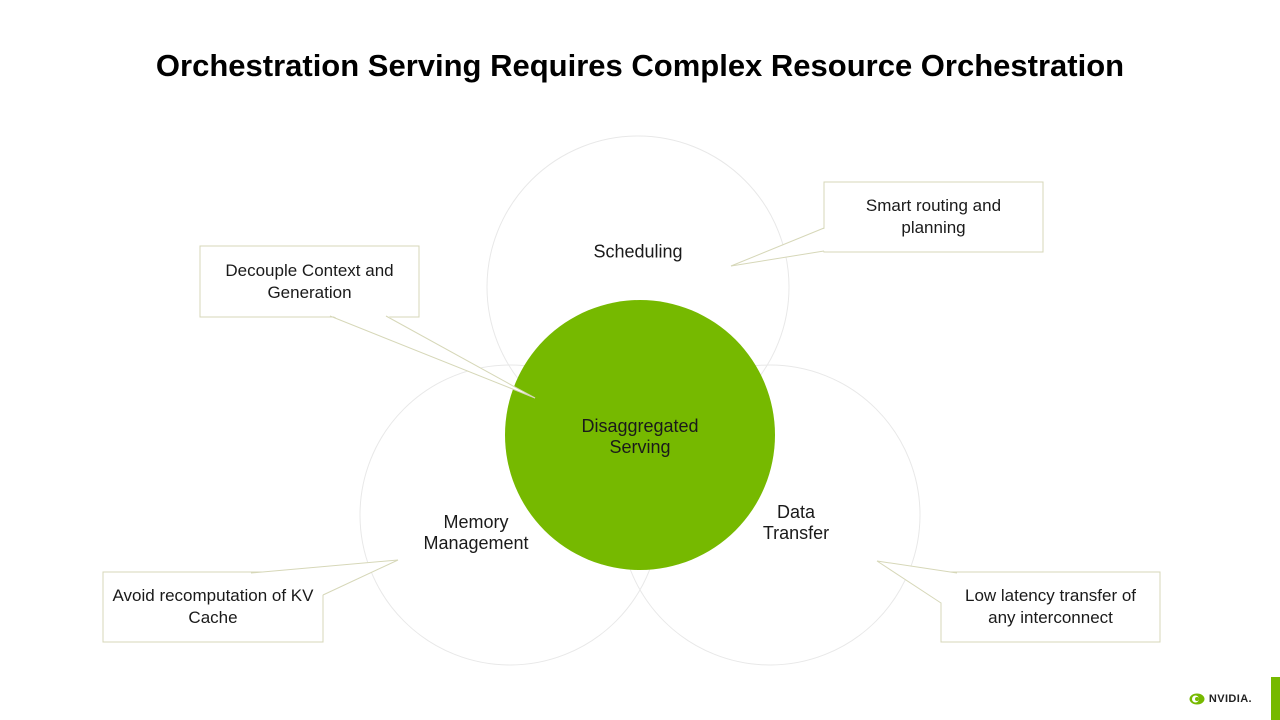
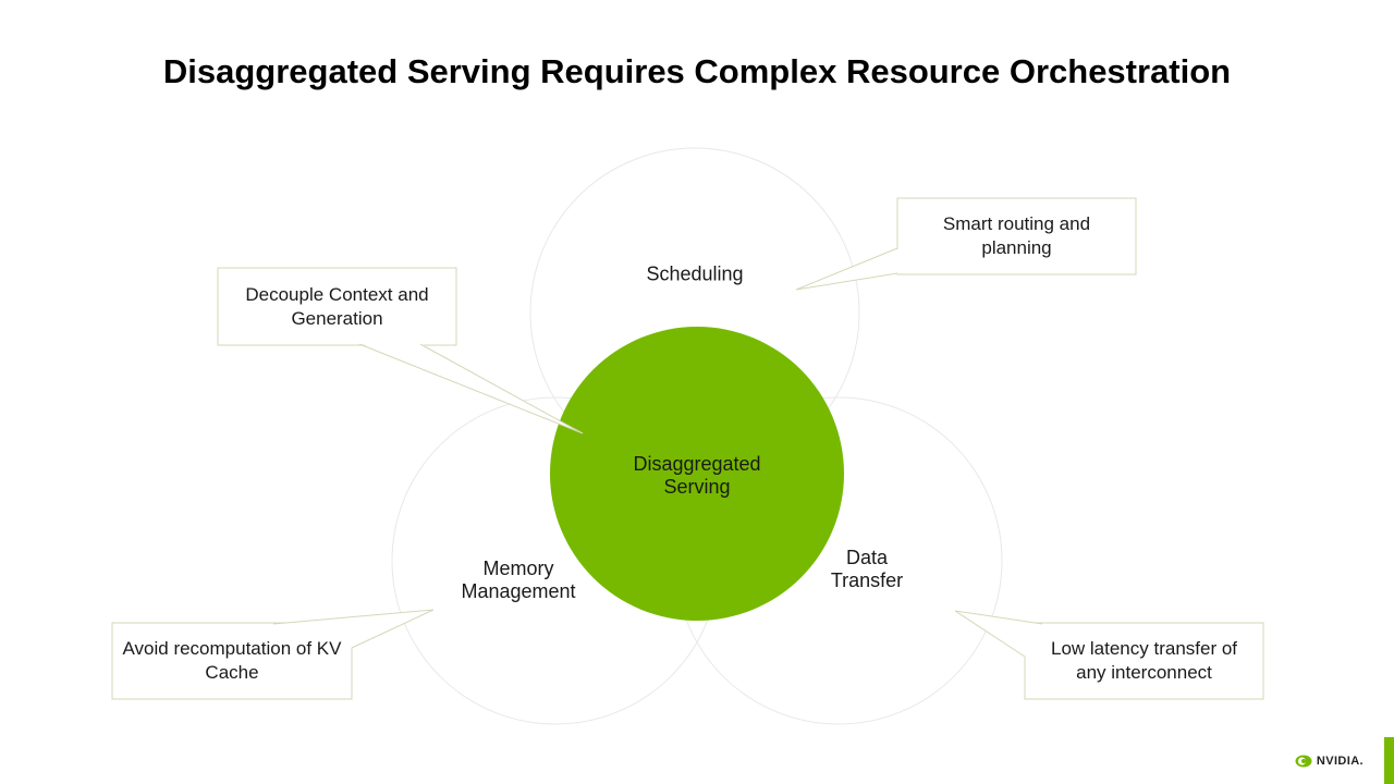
- Orchestration Serving Requires Complex Resource Orchestration
+ Disaggregated Serving Requires Complex Resource Orchestration
  Scheduling
  Memory
  Management
  Data
  Transfer
  Disaggregated
  Serving
  Smart routing and
  planning
  Decouple Context and
  Generation
  Avoid recomputation of KV
  Cache
  Low latency transfer of
  any interconnect
  NVIDIA.
